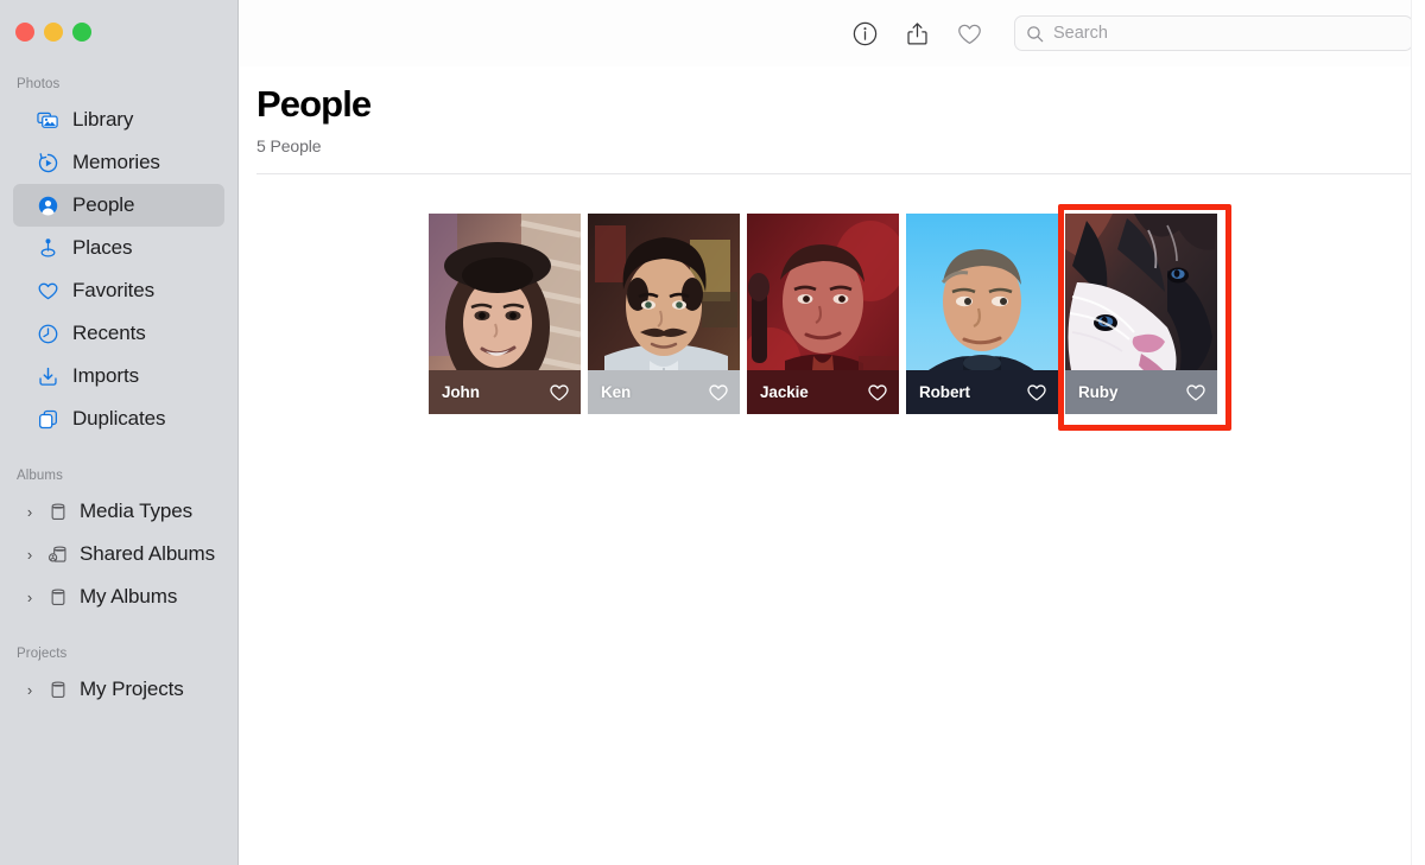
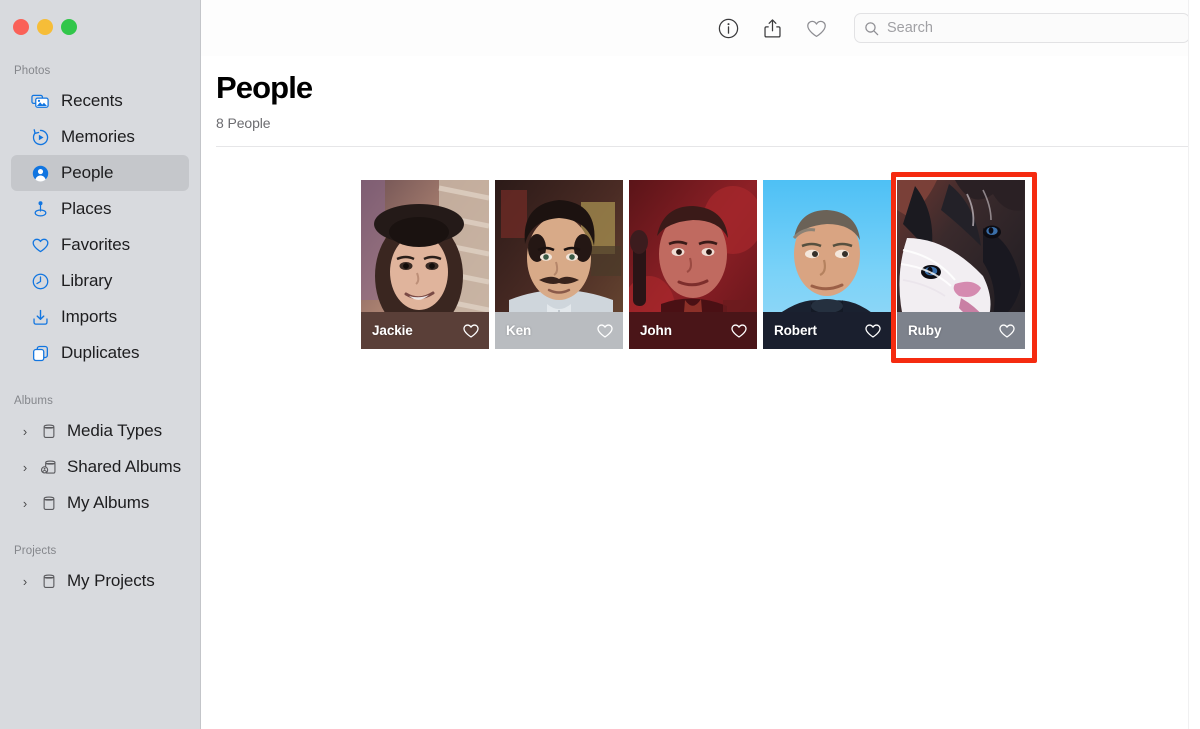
  Photos
- Library
+ Recents
  Memories
  People
  Places
  Favorites
- Recents
+ Library
  Imports
  Duplicates
  Albums
  ›
  Media Types
  ›
  Shared Albums
  ›
  My Albums
  Projects
  ›
  My Projects
  Search
  People
- 5 People
+ 8 People
- John
+ Jackie
  Ken
- Jackie
+ John
  Robert
  Ruby
